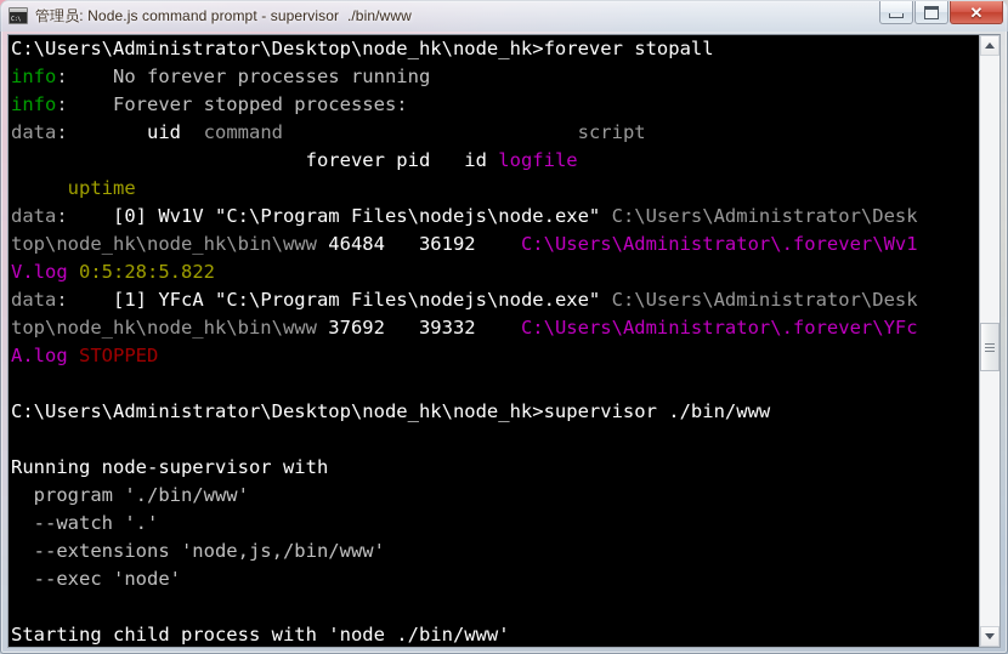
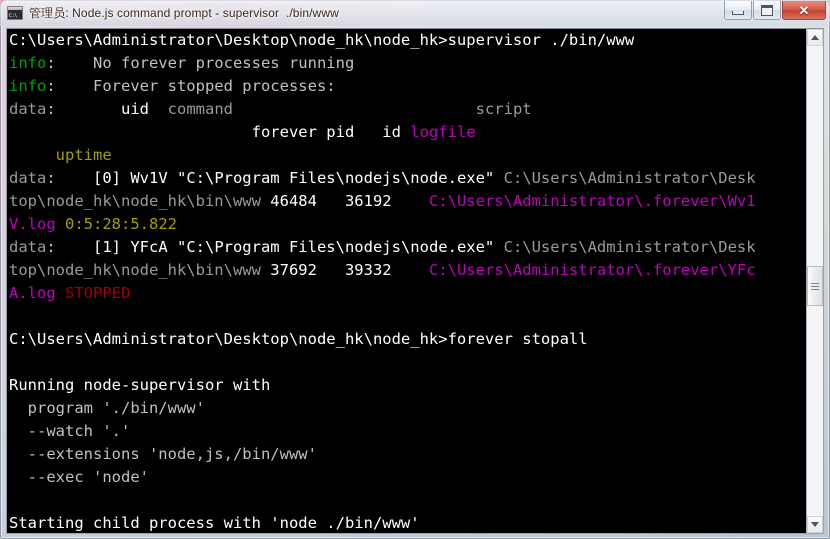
  管理员: Node.js command prompt - supervisor ./bin/www
  ✕
- C:\Users\Administrator\Desktop\node_hk\node_hk>forever stopall
+ C:\Users\Administrator\Desktop\node_hk\node_hk>supervisor ./bin/www
  info: No forever processes running
  info: Forever stopped processes:
  data: uid command script
  forever pid id logfile
  uptime
  data: [0] Wv1V "C:\Program Files\nodejs\node.exe" C:\Users\Administrator\Desk
  top\node_hk\node_hk\bin\www 46484 36192 C:\Users\Administrator\.forever\Wv1
  V.log 0:5:28:5.822
  data: [1] YFcA "C:\Program Files\nodejs\node.exe" C:\Users\Administrator\Desk
  top\node_hk\node_hk\bin\www 37692 39332 C:\Users\Administrator\.forever\YFc
  A.log STOPPED
- C:\Users\Administrator\Desktop\node_hk\node_hk>supervisor ./bin/www
+ C:\Users\Administrator\Desktop\node_hk\node_hk>forever stopall
  Running node-supervisor with
  program './bin/www'
  --watch '.'
  --extensions 'node,js,/bin/www'
  --exec 'node'
  Starting child process with 'node ./bin/www'
